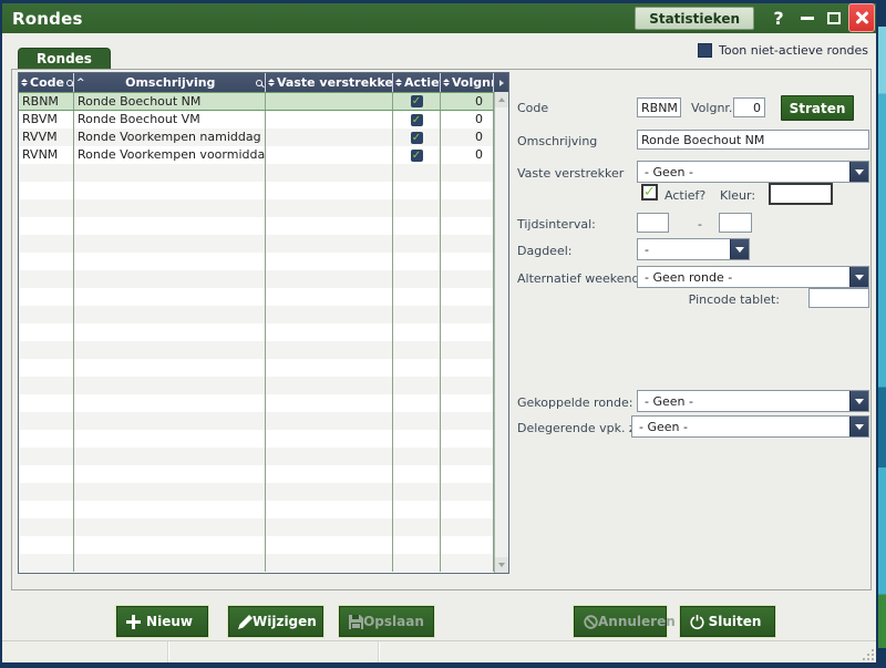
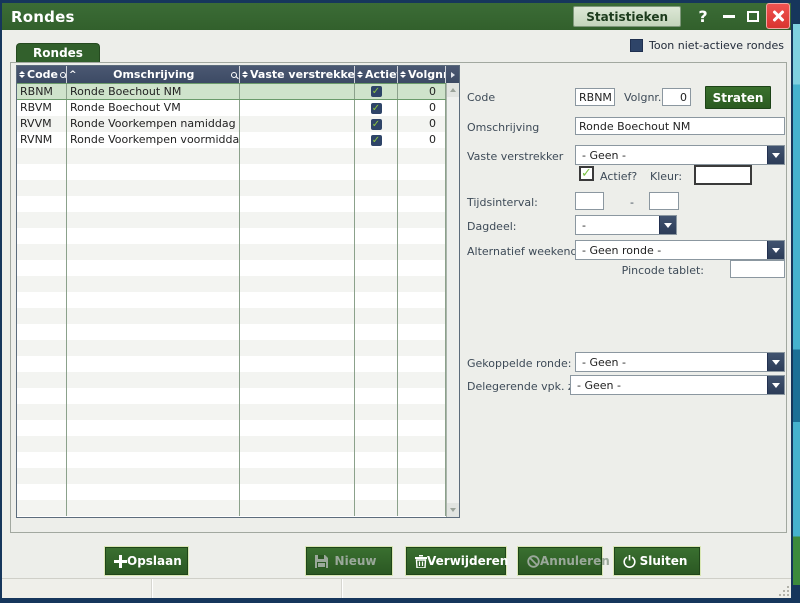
  Rondes
  Statistieken
  ?
  Toon niet-actieve rondes
  Rondes
  Code
  ^
  Omschrijving
  Vaste verstrekke
  Actie
  Volgnr
  RBNM
  Ronde Boechout NM
  ✓
  0
  RBVM
  Ronde Boechout VM
  ✓
  0
  RVVM
  Ronde Voorkempen namiddag
  ✓
  0
  RVNM
  Ronde Voorkempen voormidda
  ✓
  0
  Code
  RBNM
  Volgnr.
  0
  Straten
  Omschrijving
  Ronde Boechout NM
  Vaste verstrekker
  - Geen -
  ✓
  Actief?
  Kleur:
  Tijdsinterval:
  -
  Dagdeel:
  -
  Alternatief weekend
  - Geen ronde -
  Pincode tablet:
  Gekoppelde ronde:
  - Geen -
  Delegerende vpk.
  - Geen -
- Nieuw
+ Opslaan
- Wijzigen
- Opslaan
+ Nieuw
+ Verwijderen
  Annuleren
  Sluiten
